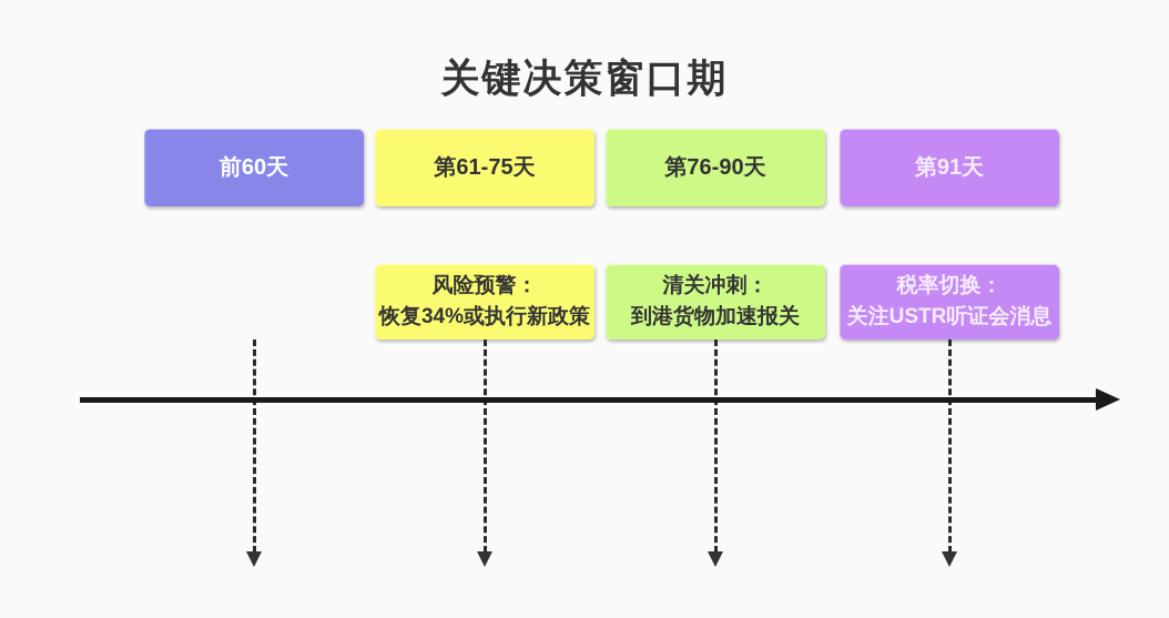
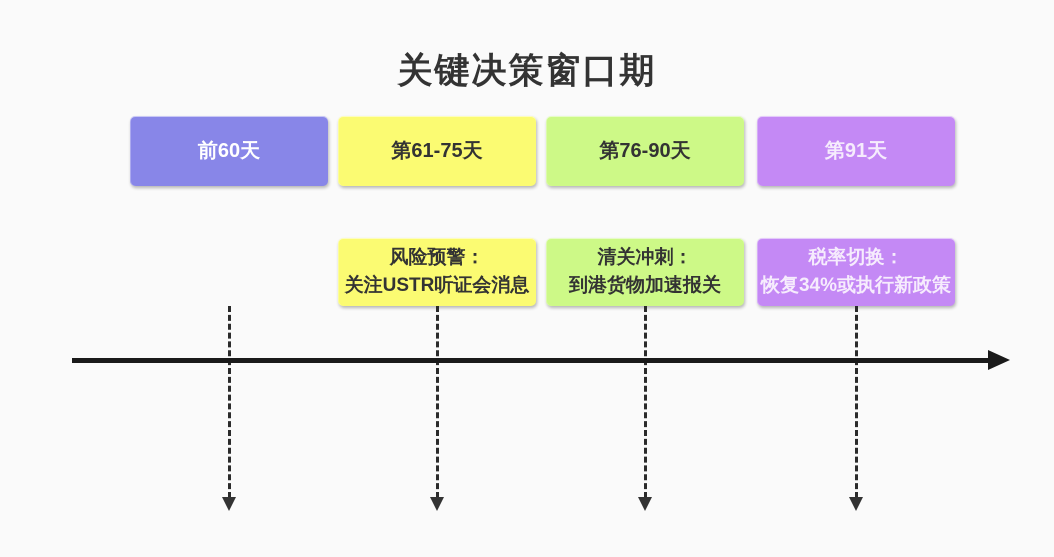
  关键决策窗口期
  前60天
  第61-75天
  风险预警：
- 恢复34%或执行新政策
+ 关注USTR听证会消息
  第76-90天
  清关冲刺：
  到港货物加速报关
  第91天
  税率切换：
- 关注USTR听证会消息
+ 恢复34%或执行新政策
